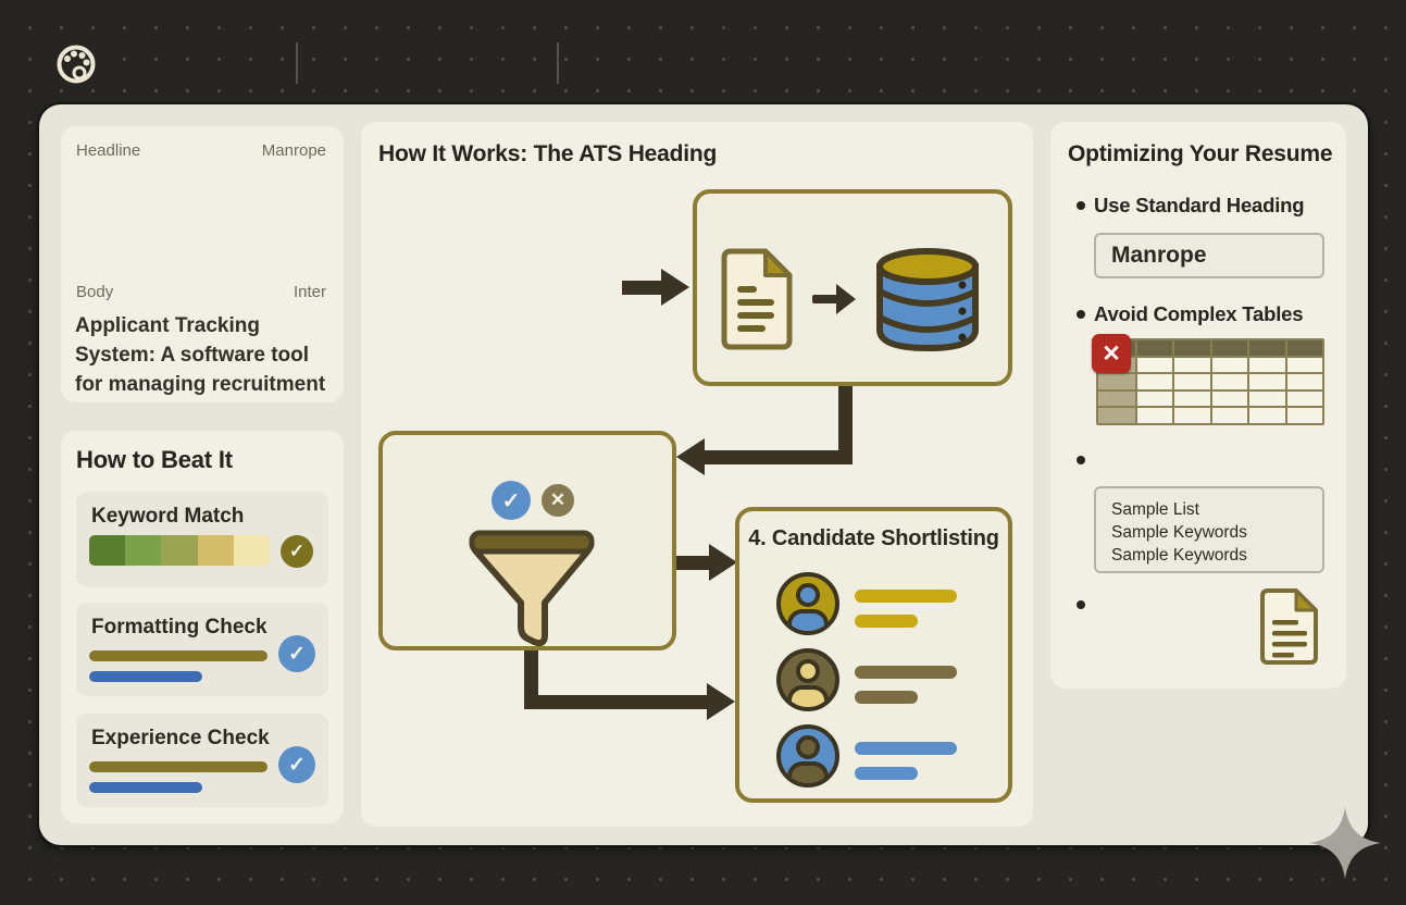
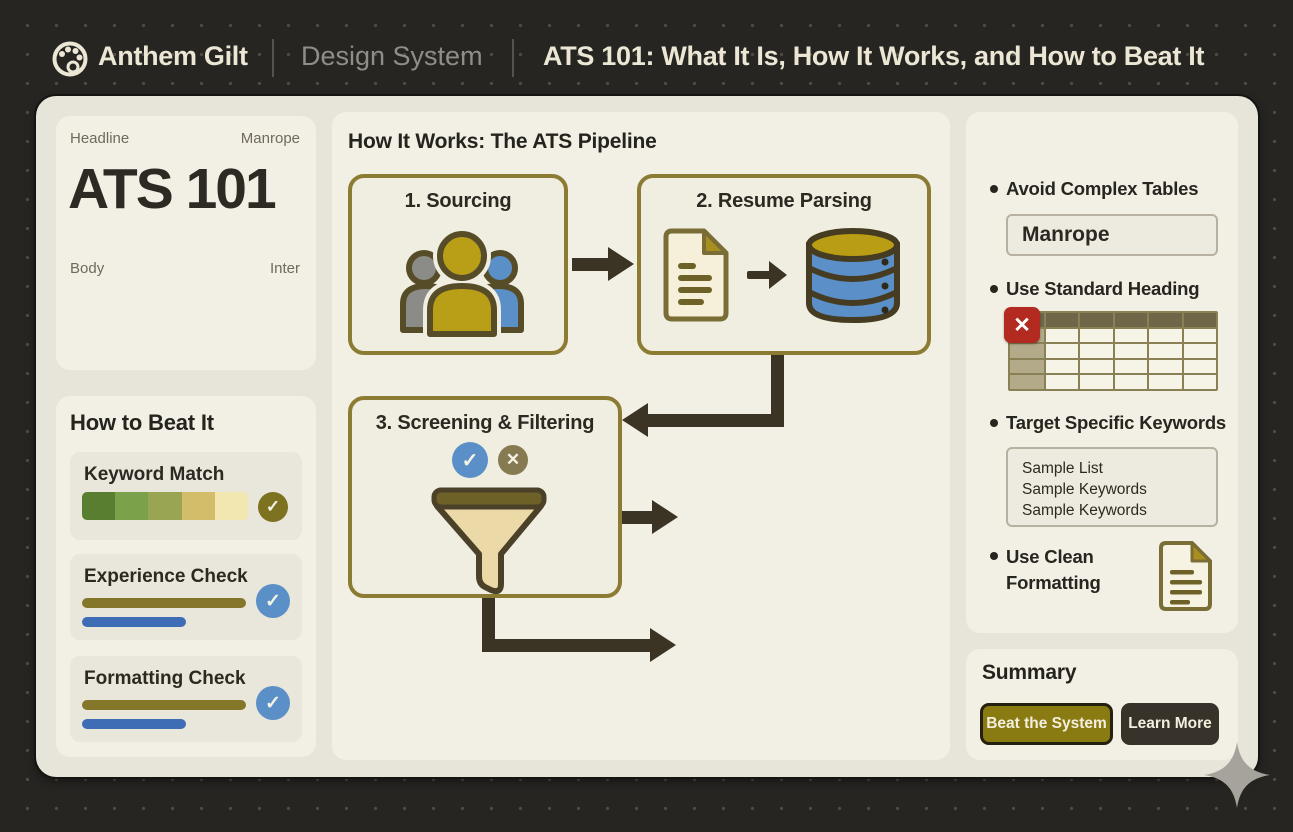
+ Anthem Gilt
+ Design System
+ ATS 101: What It Is, How It Works, and How to Beat It
  Headline
  Manrope
+ ATS 101
  Body
  Inter
- Applicant Tracking System: A software tool for managing recruitment
  How to Beat It
  Keyword Match
  ✓
- Formatting Check
+ Experience Check
  ✓
- Experience Check
+ Formatting Check
  ✓
- How It Works: The ATS Heading
+ How It Works: The ATS Pipeline
+ 1. Sourcing
+ 2. Resume Parsing
+ 3. Screening & Filtering
  ✓
  ✕
- 4. Candidate Shortlisting
- Optimizing Your Resume
- Use Standard Heading
+ Avoid Complex Tables
  Manrope
- Avoid Complex Tables
+ Use Standard Heading
  ✕
+ Target Specific Keywords
  Sample List
  Sample Keywords
  Sample Keywords
+ Use Clean Formatting
+ Summary
+ Beat the System
+ Learn More
